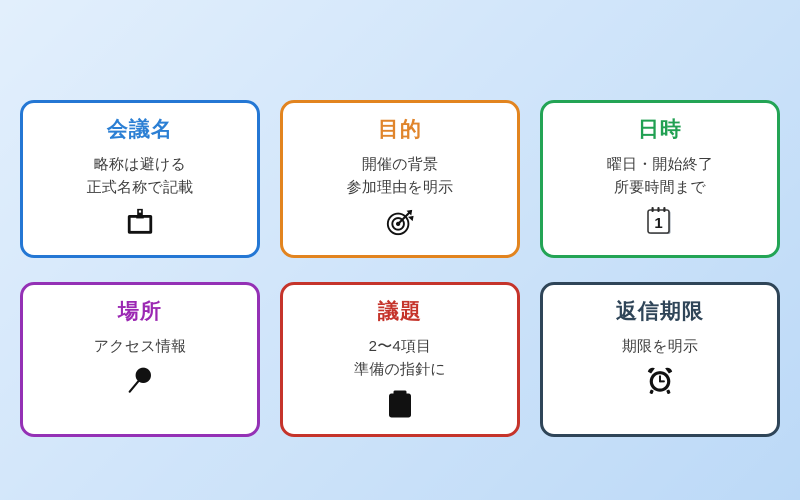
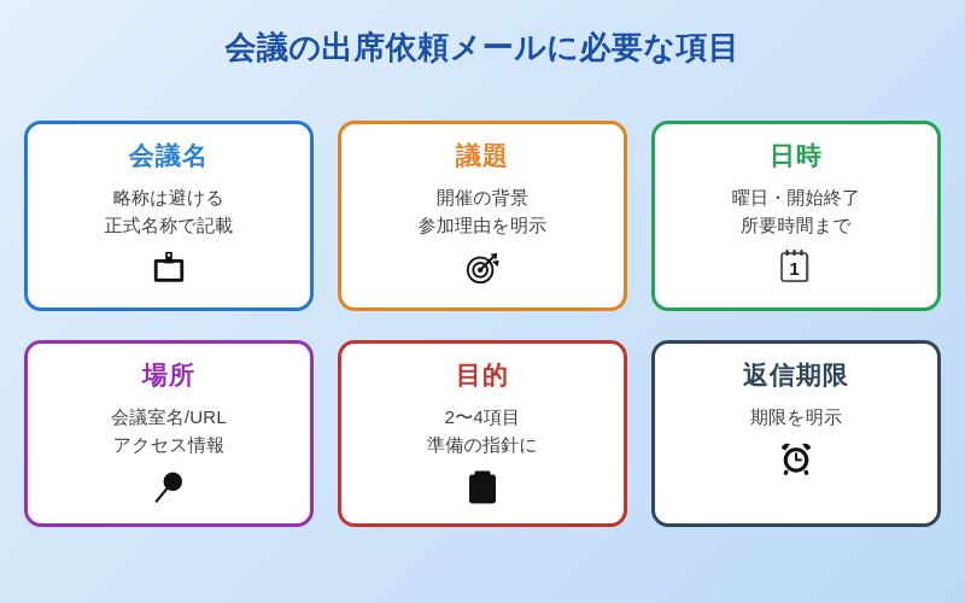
+ 会議の出席依頼メールに必要な項目
  会議名
  略称は避ける
  正式名称で記載
- 目的
+ 議題
  開催の背景
  参加理由を明示
  日時
  曜日・開始終了
  所要時間まで
  1
  場所
+ 会議室名/URL
  アクセス情報
- 議題
+ 目的
  2〜4項目
  準備の指針に
  返信期限
  期限を明示
